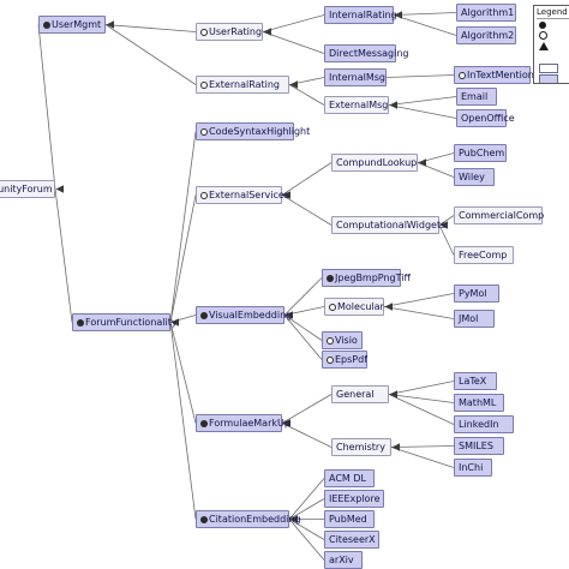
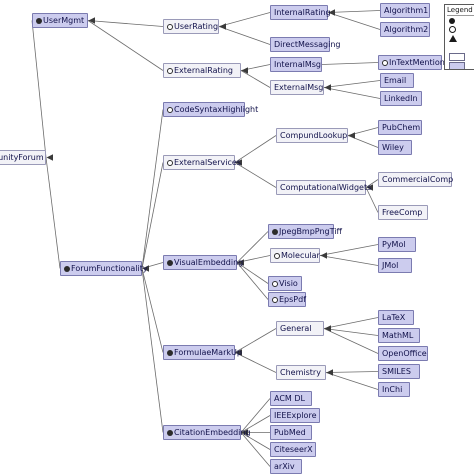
  unityForum
  UserMgmt
  UserRating
  ExternalRating
  InternalRating
  DirectMessaging
  InternalMsg
  ExternalMsg
  Algorithm1
  Algorithm2
  InTextMention
  Email
- OpenOffice
+ LinkedIn
  ForumFunctionality
  CodeSyntaxHighlight
  ExternalServices
  CompundLookup
  ComputationalWidgets
  PubChem
  Wiley
  CommercialComp
  FreeComp
  VisualEmbedding
  JpegBmpPngTiff
  Molecular
  Visio
  EpsPdf
  PyMol
  JMol
  FormulaeMarkUp
  General
  Chemistry
  LaTeX
  MathML
- LinkedIn
+ OpenOffice
  SMILES
  InChi
  CitationEmbedding
  ACM DL
  IEEExplore
  PubMed
  CiteseerX
  arXiv
  Legend
